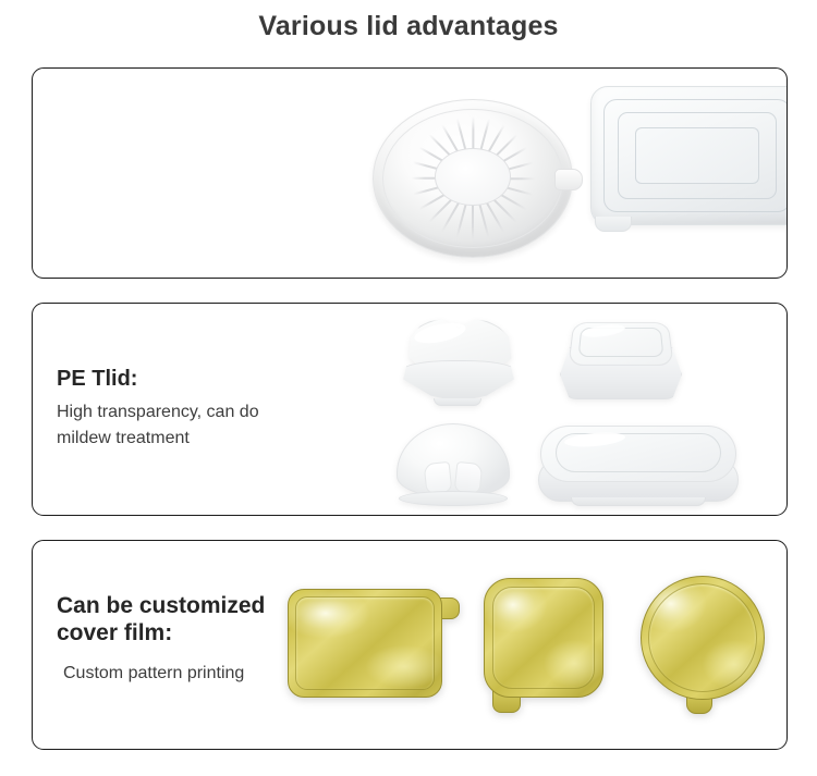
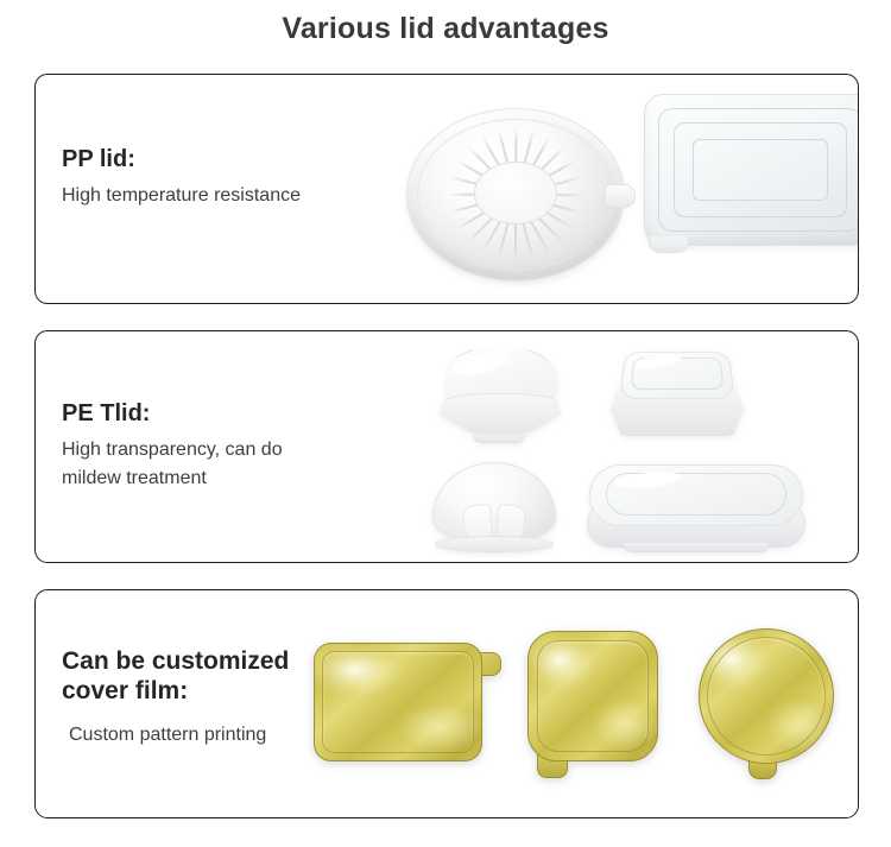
  Various lid advantages
+ PP lid:
+ High temperature resistance
  PE Tlid:
  High transparency, can do
  mildew treatment
  Can be customized
  cover film:
  Custom pattern printing
